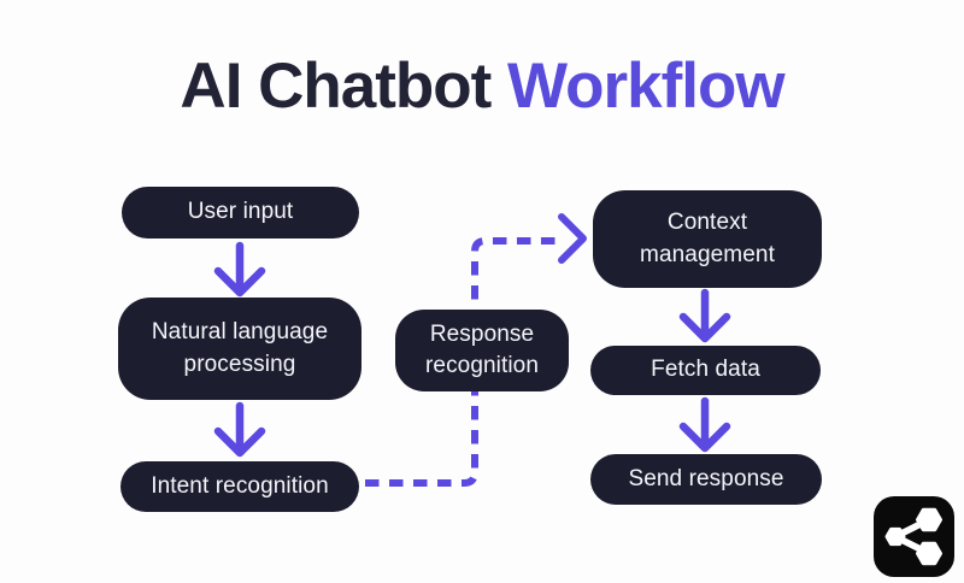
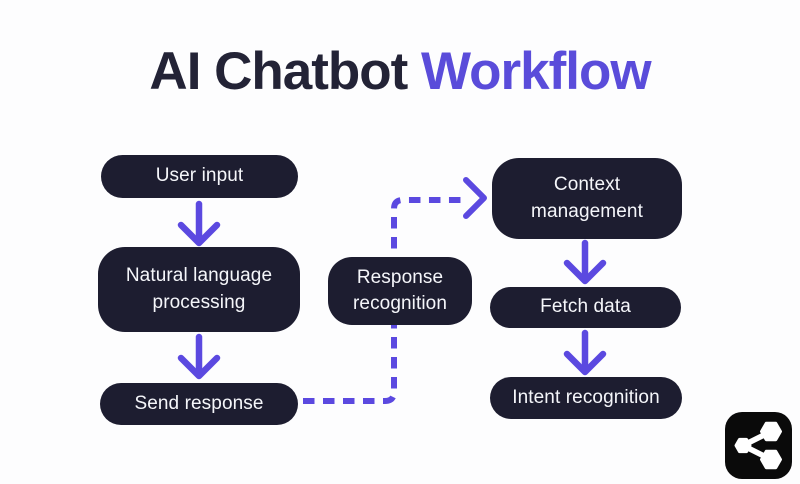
  AI Chatbot Workflow
  User input
  Natural language processing
- Intent recognition
+ Send response
  Response recognition
  Context management
  Fetch data
- Send response
+ Intent recognition
